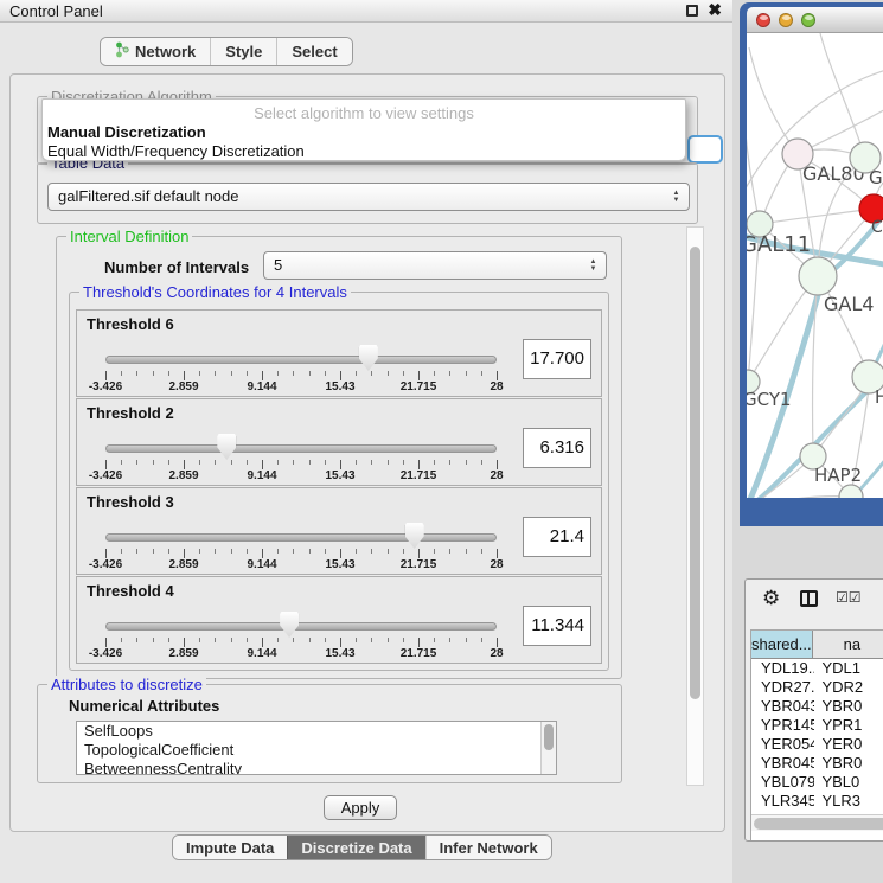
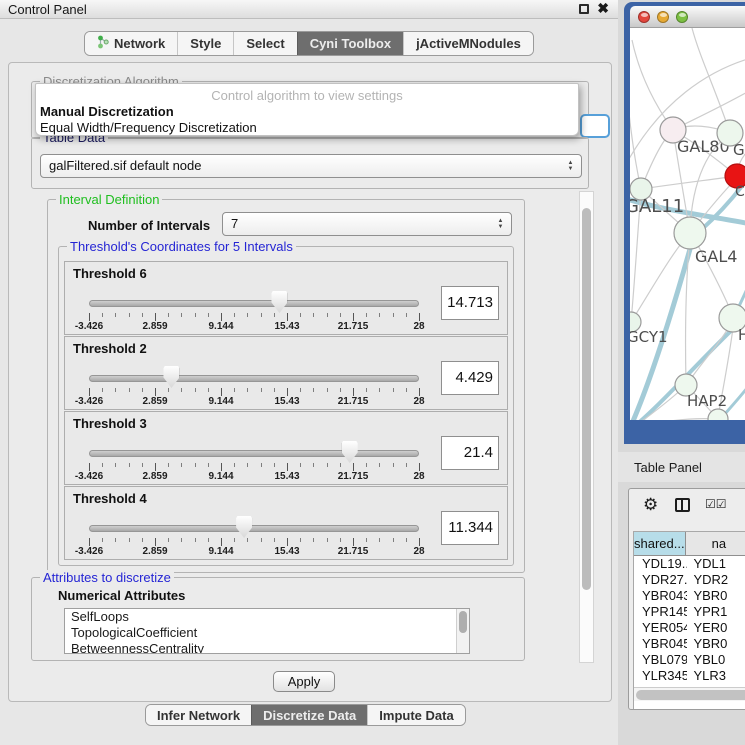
  Control Panel
  ✖
  Network
  Style
  Select
+ Cyni Toolbox
+ jActiveMNodules
  Discretization Algorithm
- Select algorithm to view settings
+ Control algorithm to view settings
  Manual Discretization
  Equal Width/Frequency Discretization
  Table Data
  galFiltered.sif default node
  Interval Definition
  Number of Intervals
- 5
+ 7
- Threshold's Coordinates for 4 Intervals
+ Threshold's Coordinates for 5 Intervals
  Threshold 6
  -3.426
  2.859
  9.144
  15.43
  21.715
  28
- 17.700
+ 14.713
  Threshold 2
  -3.426
  2.859
  9.144
  15.43
  21.715
  28
- 6.316
+ 4.429
  Threshold 3
  -3.426
  2.859
  9.144
  15.43
  21.715
  28
  21.4
  Threshold 4
  -3.426
  2.859
  9.144
  15.43
  21.715
  28
  11.344
  Attributes to discretize
  Numerical Attributes
  SelfLoops
  TopologicalCoefficient
  BetweennessCentrality
  Apply
- Impute Data
+ Infer Network
  Discretize Data
- Infer Network
+ Impute Data
  GAL80
  C
  GAL11
  GAL4
  GCY1
  H
  HAP2
+ Table Panel
  ⚙
  ☑☑
  shared...
  na
  YDL19..
  YDL1
  YDR27.
  YDR2
  YBR043
  YBR0
  YPR145
  YPR1
  YER054
  YER0
  YBR045
  YBR0
  YBL079
  YBL0
  YLR345
  YLR3
